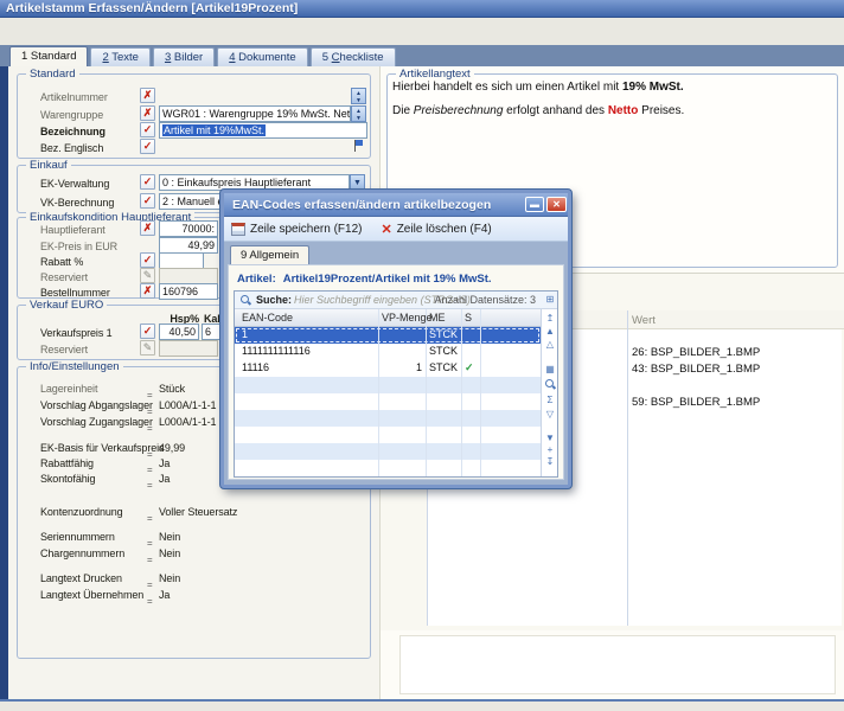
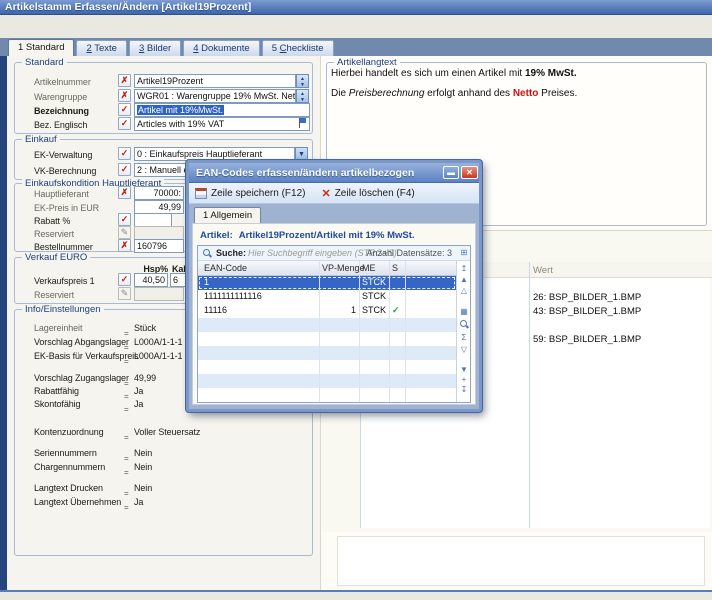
  Artikelstamm Erfassen/Ändern [Artikel19Prozent]
  1 Standard
  2 Texte
  3 Bilder
  4 Dokumente
  5 Checkliste
  Standard
  Artikelnummer
  ✗
+ Artikel19Prozent
  Warengruppe
  ✗
  WGR01 : Warengruppe 19% MwSt. Net
  Bezeichnung
  ✓
  Artikel mit 19%MwSt.
  Bez. Englisch
  ✓
+ Articles with 19% VAT
  Einkauf
  EK-Verwaltung
  ✓
  0 : Einkaufspreis Hauptlieferant
  VK-Berechnung
  ✓
  Einkaufskondition Hauptlieferant
  Hauptlieferant
  ✗
  70000:
  EK-Preis in EUR
  49,99
  Rabatt %
  ✓
  Reserviert
  ✎
  Bestellnummer
  ✗
  160796
  Verkauf EURO
  Hsp%
  Verkaufspreis 1
  ✓
  40,50
  6
  Reserviert
  ✎
  Info/Einstellungen
  Lagereinheit
  Stück
  Vorschlag Abgangslager
  L000A/1-1-1
- Vorschlag Zugangslager
+ EK-Basis für Verkaufspreis
  L000A/1-1-1
- EK-Basis für Verkaufspreis
+ Vorschlag Zugangslager
  49,99
  Rabattfähig
  Ja
  Skontofähig
  Ja
  Kontenzuordnung
  Voller Steuersatz
  Seriennummern
  Nein
  Chargennummern
  Nein
  Langtext Drucken
  Nein
  Langtext Übernehmen
  Ja
  Artikellangtext
  Hierbei handelt es sich um einen Artikel mit 19% MwSt.
  Die Preisberechnung erfolgt anhand des Netto Preises.
  Wert
  26: BSP_BILDER_1.BMP
  43: BSP_BILDER_1.BMP
  59: BSP_BILDER_1.BMP
  EAN-Codes erfassen/ändern artikelbezogen
  ▬
  ✕
  Zeile speichern (F12)
  ✕
  Zeile löschen (F4)
- 9 Allgemein
+ 1 Allgemein
  Artikel: Artikel19Prozent/Artikel mit 19% MwSt.
  Suche:
  Hier Suchbegriff eingeben (STRG+S)
  Anzahl Datensätze: 3
  EAN-Code
  VP-Menge
  ME
  S
  1
  STCK
  1111111111116
  STCK
  11116
  1
  STCK
  ✓
  ⊞
  ↥
  ▲
  △
  ▦
  Σ
  ▽
  ▼
  +
  ↧
